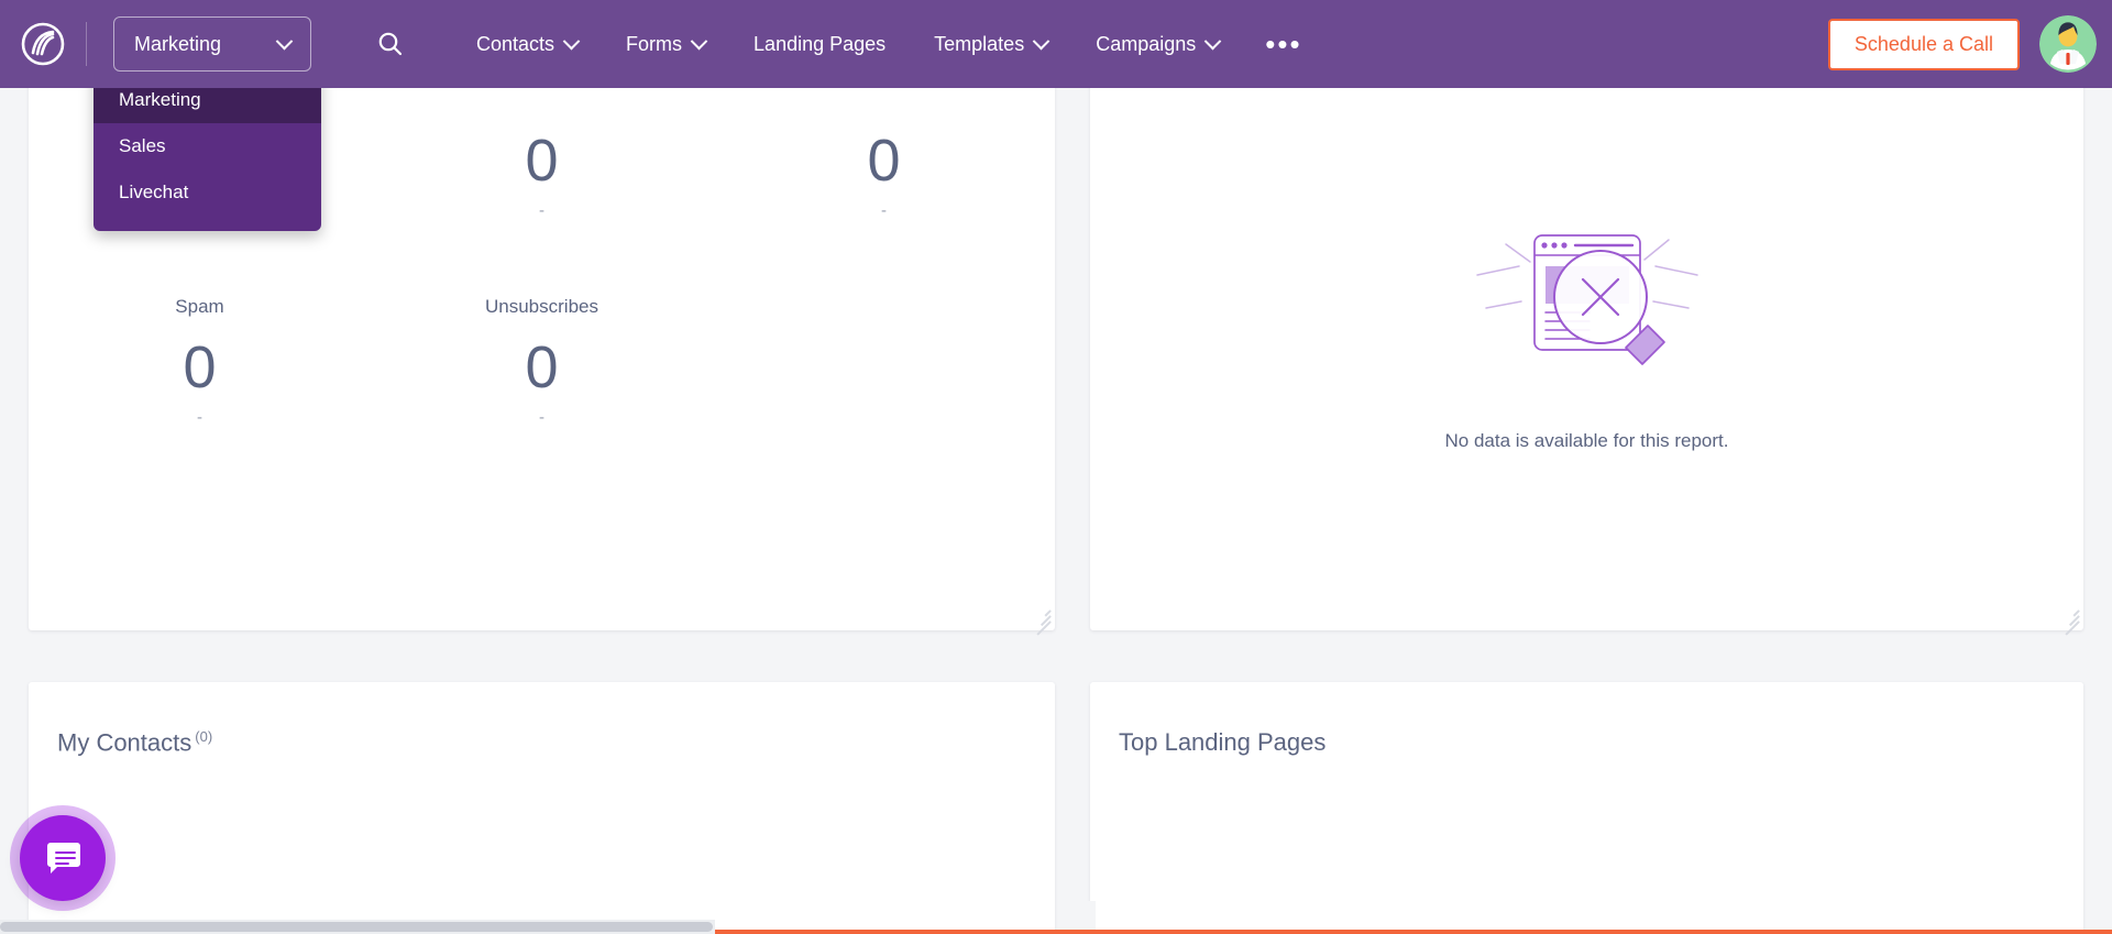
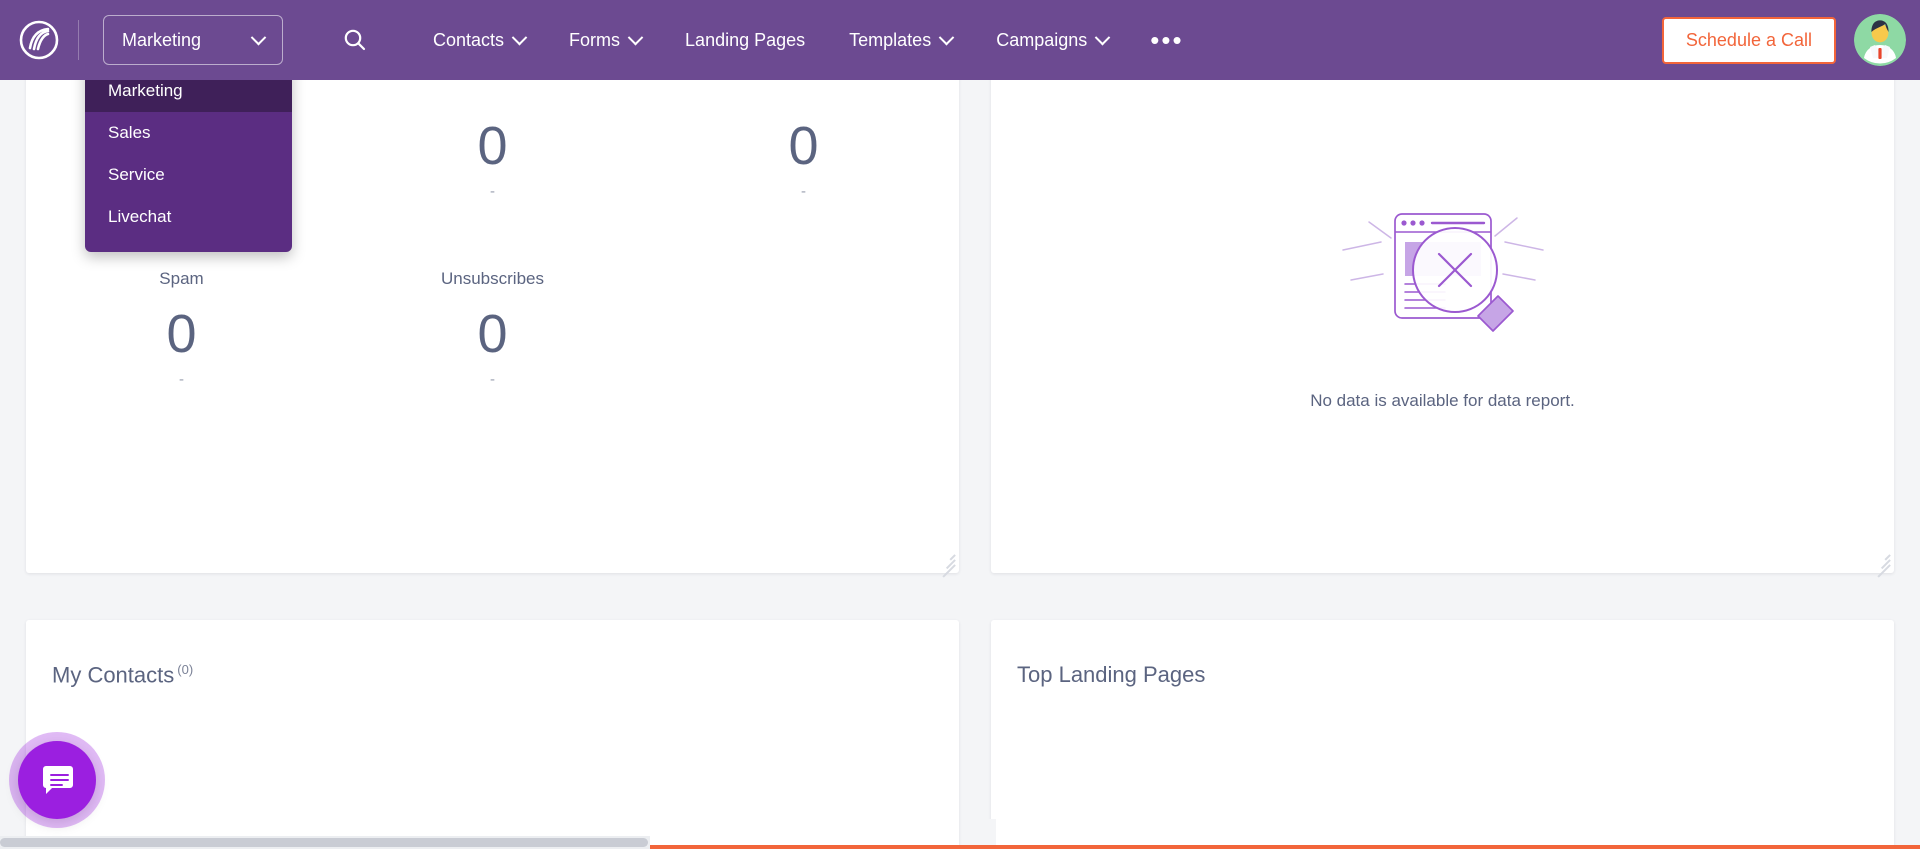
  Marketing
  Contacts
  Forms
  Landing Pages
  Templates
  Campaigns
  •••
  Schedule a Call
  Marketing
  Sales
+ Service
  Livechat
  0
  -
  0
  -
  Spam
  0
  -
  Unsubscribes
  0
  -
- No data is available for this report.
+ No data is available for data report.
  My Contacts (0)
  Top Landing Pages
